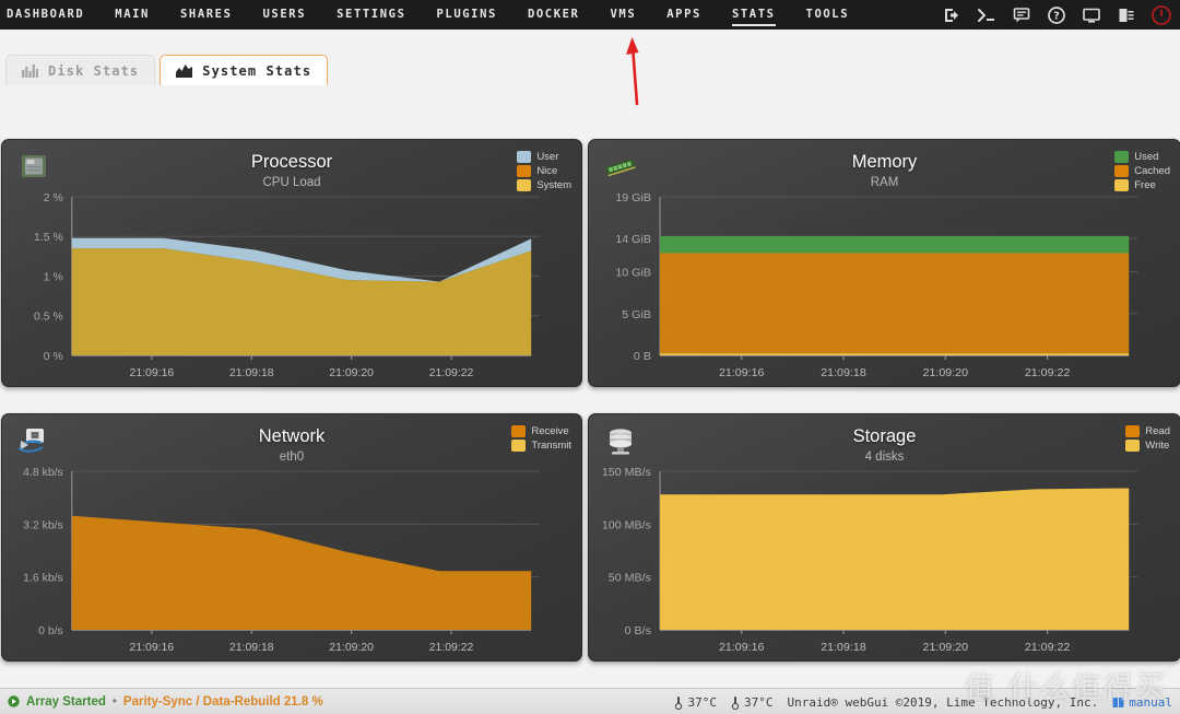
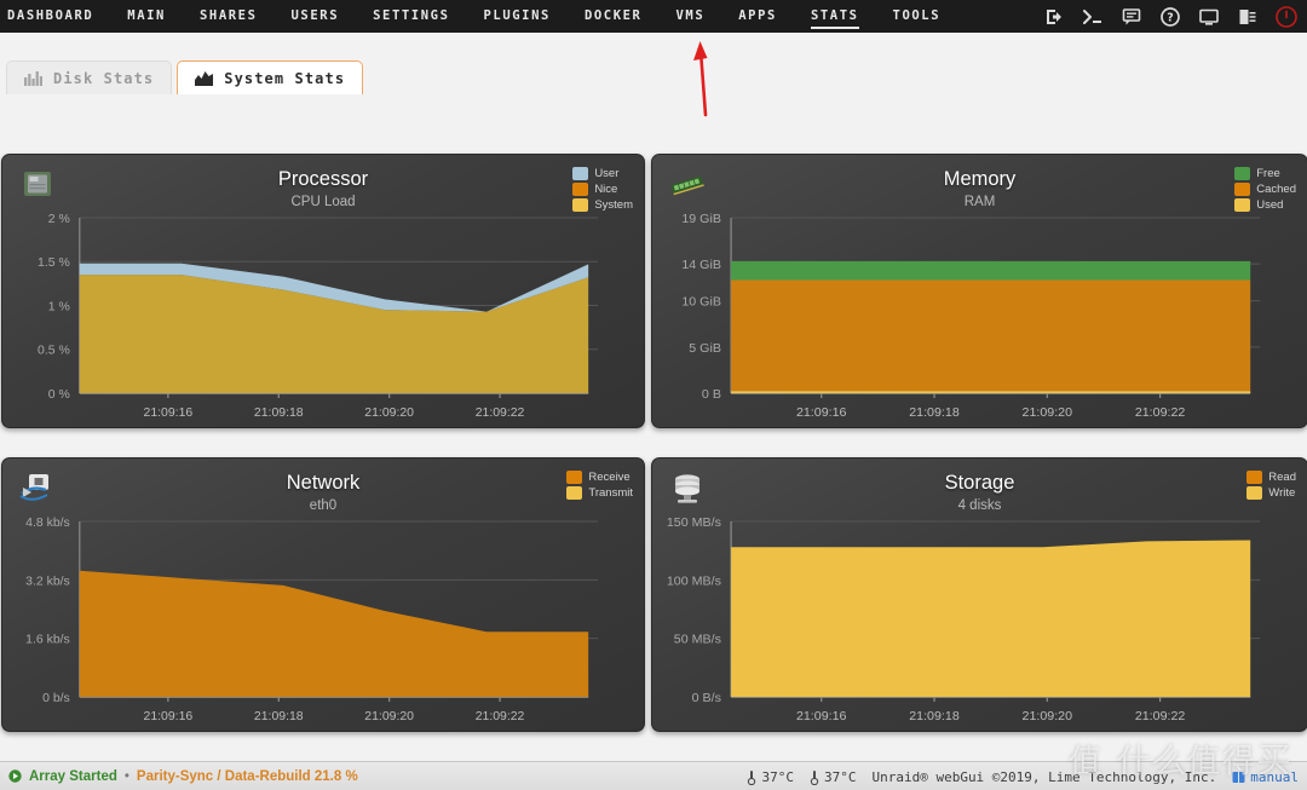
  DASHBOARD
  MAIN
  SHARES
  USERS
  SETTINGS
  PLUGINS
  DOCKER
  VMS
  APPS
  STATS
  TOOLS
  ?
  Disk Stats
  System Stats
  Processor
  CPU Load
  User
  Nice
  System
  0 %
  0.5 %
  1 %
  1.5 %
  2 %
  21:09:16
  21:09:18
  21:09:20
  21:09:22
  Memory
  RAM
- Used
+ Free
  Cached
- Free
+ Used
  0 B
  5 GiB
  10 GiB
  14 GiB
  19 GiB
  21:09:16
  21:09:18
  21:09:20
  21:09:22
  Network
  eth0
  Receive
  Transmit
  0 b/s
  1.6 kb/s
  3.2 kb/s
  4.8 kb/s
  21:09:16
  21:09:18
  21:09:20
  21:09:22
  Storage
  4 disks
  Read
  Write
  0 B/s
  50 MB/s
  100 MB/s
  150 MB/s
  21:09:16
  21:09:18
  21:09:20
  21:09:22
  Array Started
  •
  Parity-Sync / Data-Rebuild 21.8 %
  37°C
  37°C
  Unraid® webGui ©2019, Lime Technology, Inc.
  manual
  值 什么值得买
